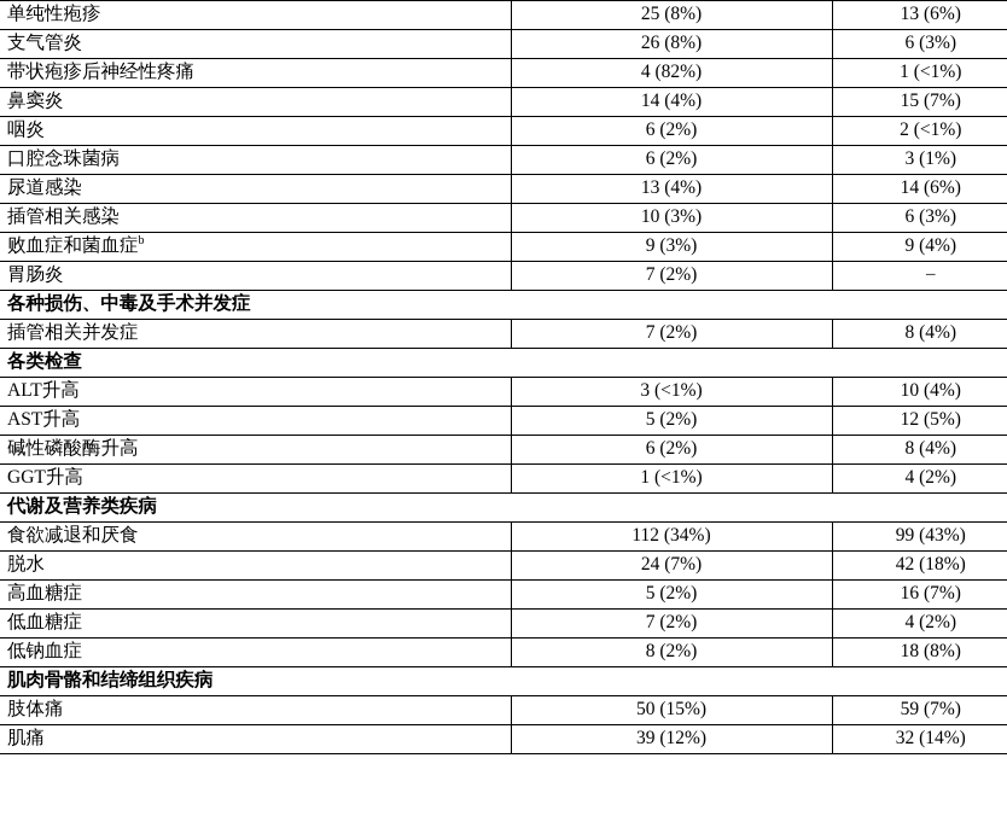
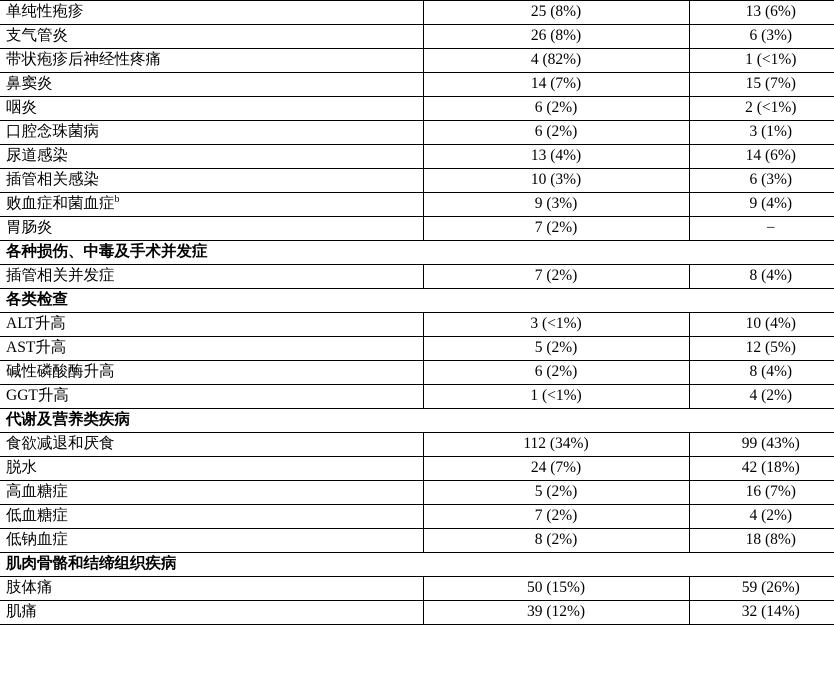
  单纯性疱疹	25 (8%)	13 (6%)
  支气管炎	26 (8%)	6 (3%)
  带状疱疹后神经性疼痛	4 (82%)	1 (<1%)
- 鼻窦炎	14 (4%)	15 (7%)
+ 鼻窦炎	14 (7%)	15 (7%)
  咽炎	6 (2%)	2 (<1%)
  口腔念珠菌病	6 (2%)	3 (1%)
  尿道感染	13 (4%)	14 (6%)
  插管相关感染	10 (3%)	6 (3%)
  败血症和菌血症b	9 (3%)	9 (4%)
  胃肠炎	7 (2%)	–
  各种损伤、中毒及手术并发症
  插管相关并发症	7 (2%)	8 (4%)
  各类检查
  ALT升高	3 (<1%)	10 (4%)
  AST升高	5 (2%)	12 (5%)
  碱性磷酸酶升高	6 (2%)	8 (4%)
  GGT升高	1 (<1%)	4 (2%)
  代谢及营养类疾病
  食欲减退和厌食	112 (34%)	99 (43%)
  脱水	24 (7%)	42 (18%)
  高血糖症	5 (2%)	16 (7%)
  低血糖症	7 (2%)	4 (2%)
  低钠血症	8 (2%)	18 (8%)
  肌肉骨骼和结缔组织疾病
- 肢体痛	50 (15%)	59 (7%)
+ 肢体痛	50 (15%)	59 (26%)
  肌痛	39 (12%)	32 (14%)
